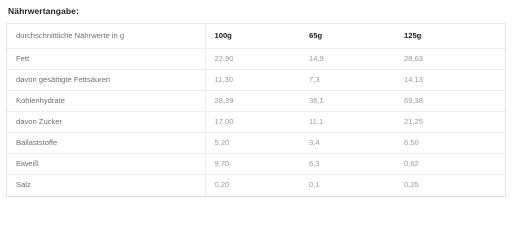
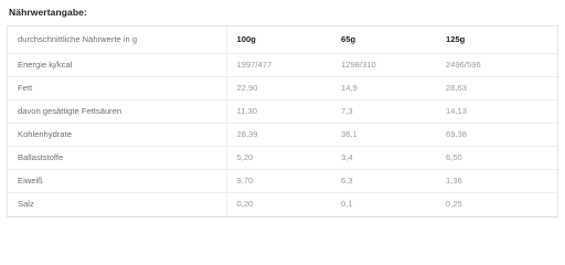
  Nährwertangabe:
  durchschnittliche Nährwerte in g	100g	65g	125g
+ Energie kj/kcal	1997/477	1298/310	2496/596
  Fett	22,90	14,9	28,63
  davon gesättigte Fettsäuren	11,30	7,3	14,13
  Kohlenhydrate	28,39	36,1	69,38
- davon Zucker	17,00	11,1	21,25
  Ballaststoffe	5,20	3,4	6,50
- Eiweiß	9,70	6,3	0,62
+ Eiweiß	9,70	6,3	1,36
  Salz	0,20	0,1	0,25
